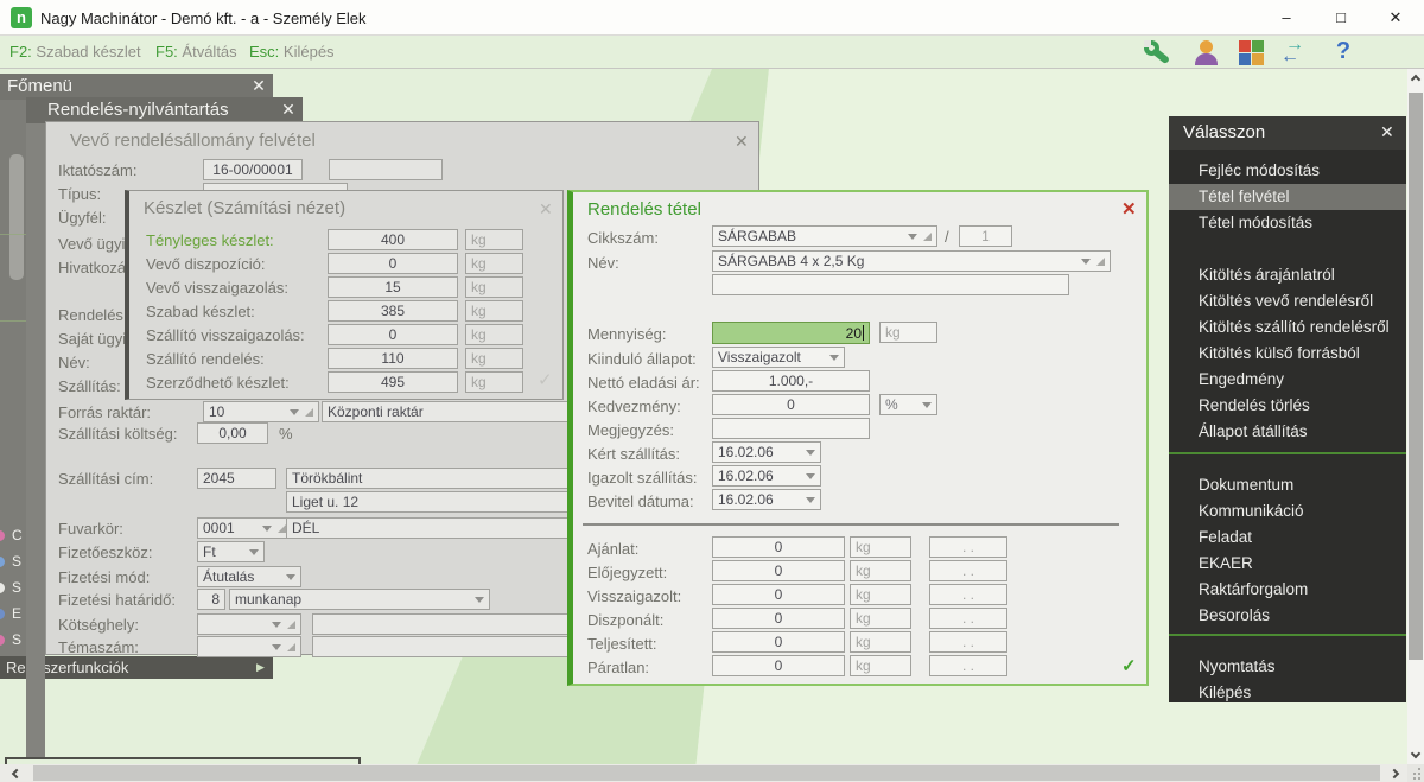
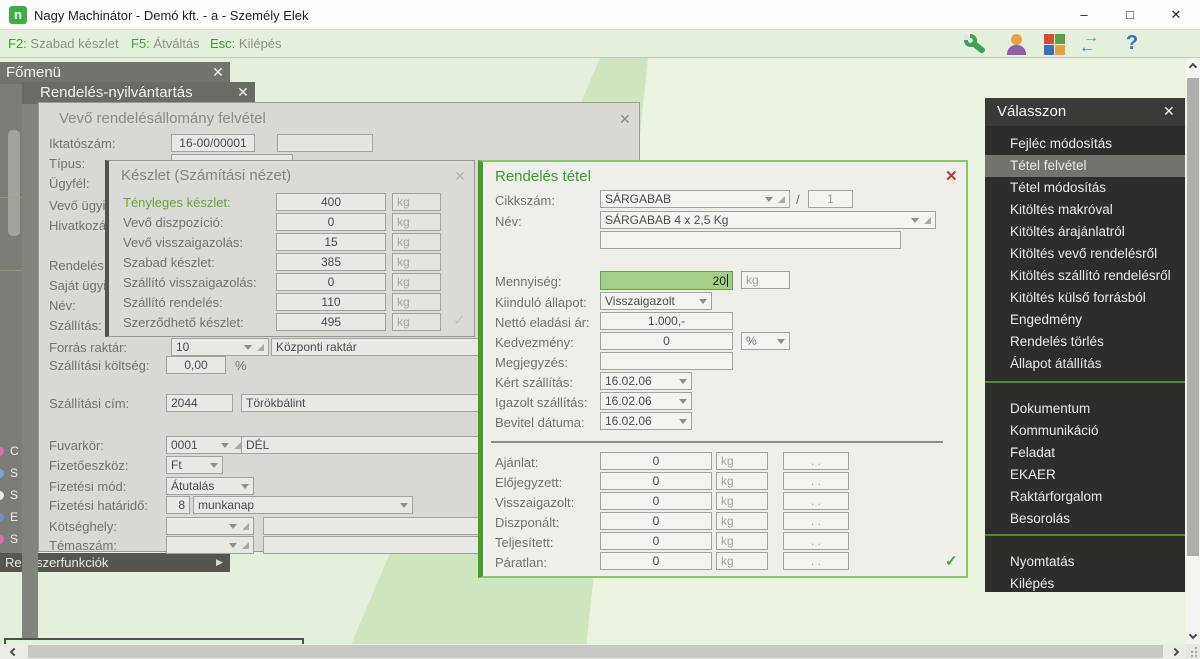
  n
  Nagy Machinátor - Demó kft. - a - Személy Elek
  –
  □
  ✕
  F2: Szabad készlet
  F5: Átváltás
  Esc: Kilépés
  →
  ←
  ?
  Főmenü
  ✕
  C
  S
  S
  E
  S
  Reszerfunkciók
  ▶
  Rendelés-nyilvántartás
  ✕
  Vevő rendelésállomány felvétel
  ✕
  Iktatószám:
  16-00/00001
  Típus:
  Ügyfél:
  Vevő ügyi
  Hivatkozá
  Rendelés
  Saját ügy
  Név:
  Szállítás:
  Forrás raktár:
  10
  Központi raktár
  Szállítási költség:
  0,00
  %
  Szállítási cím:
- 2045
+ 2044
  Törökbálint
- Liget u. 12
  Fuvarkör:
  0001
  DÉL
  Fizetőeszköz:
  Ft
  Fizetési mód:
  Átutalás
  Fizetési határidő:
  8
  munkanap
  Kötséghely:
  Témaszám:
  Készlet (Számítási nézet)
  ✕
  Tényleges készlet:
  400
  kg
  Vevő diszpozíció:
  0
  kg
  Vevő visszaigazolás:
  15
  kg
  Szabad készlet:
  385
  kg
  Szállító visszaigazolás:
  0
  kg
  Szállító rendelés:
  110
  kg
  Szerződhető készlet:
  495
  kg
  Rendelés tétel
  ✕
  Cikkszám:
  SÁRGABAB
  /
  1
  Név:
  SÁRGABAB 4 x 2,5 Kg
  Mennyiség:
  20
  kg
  Kiinduló állapot:
  Visszaigazolt
  Nettó eladási ár:
  1.000,-
  Kedvezmény:
  0
  %
  Megjegyzés:
  Kért szállítás:
  16.02.06
  Igazolt szállítás:
  16.02.06
  Bevitel dátuma:
  16.02.06
  Ajánlat:
  0
  kg
  . .
  Előjegyzett:
  0
  kg
  . .
  Visszaigazolt:
  0
  kg
  . .
  Diszponált:
  0
  kg
  . .
  Teljesített:
  0
  kg
  . .
  Páratlan:
  0
  kg
  . .
  ✓
  Válasszon
  ✕
  Fejléc módosítás
  Tétel felvétel
  Tétel módosítás
+ Kitöltés makróval
  Kitöltés árajánlatról
  Kitöltés vevő rendelésről
  Kitöltés szállító rendelésről
  Kitöltés külső forrásból
  Engedmény
  Rendelés törlés
  Állapot átállítás
  Dokumentum
  Kommunikáció
  Feladat
  EKAER
  Raktárforgalom
  Besorolás
  Nyomtatás
  Kilépés
